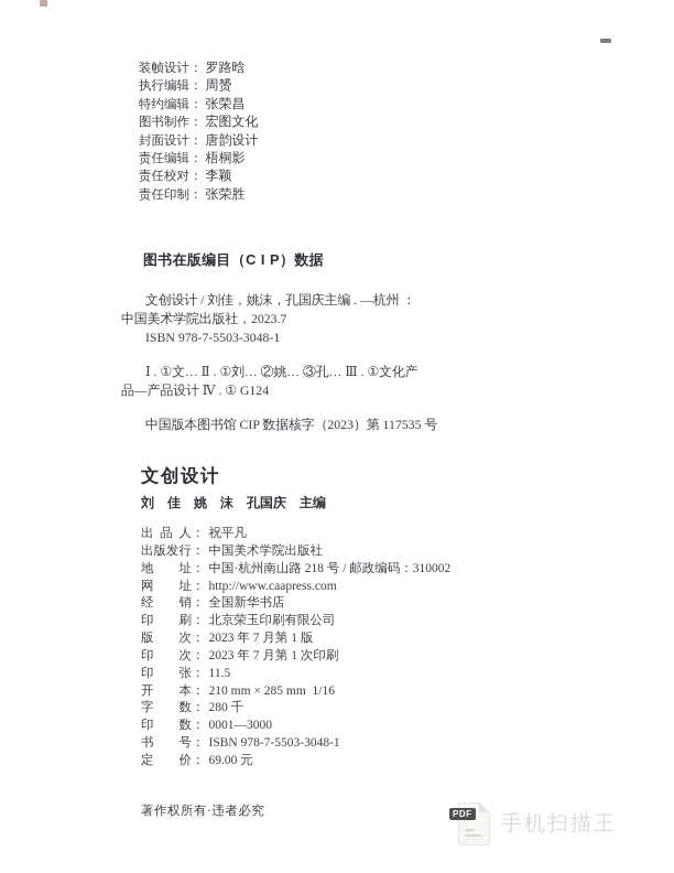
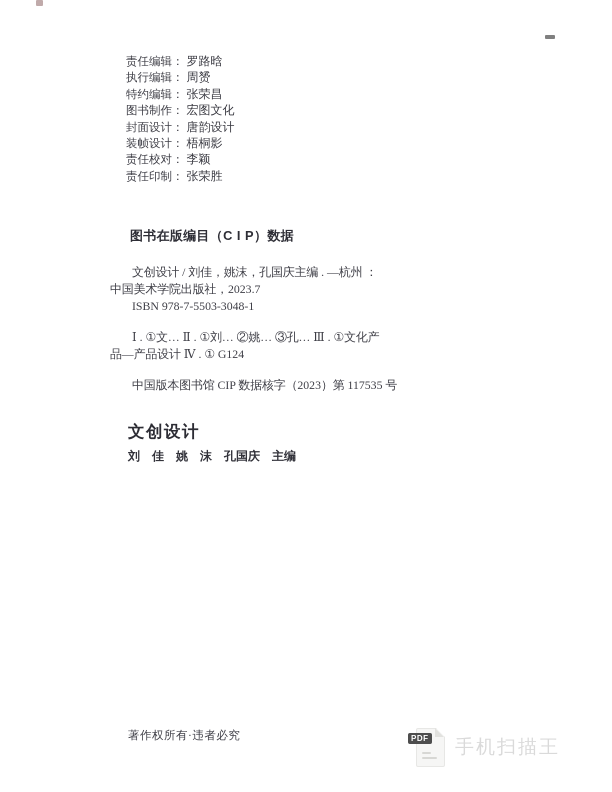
- 装帧设计： 罗路晗
+ 责任编辑： 罗路晗
  执行编辑： 周赟
  特约编辑： 张荣昌
  图书制作： 宏图文化
  封面设计： 唐韵设计
- 责任编辑： 梧桐影
+ 装帧设计： 梧桐影
  责任校对： 李颖
  责任印制： 张荣胜
  图书在版编目（C I P）数据
  文创设计 / 刘佳，姚沫，孔国庆主编 . —杭州 ：
  中国美术学院出版社，2023.7
  ISBN 978-7-5503-3048-1
  Ⅰ . ①文… Ⅱ . ①刘… ②姚… ③孔… Ⅲ . ①文化产
  品—产品设计 Ⅳ . ① G124
  中国版本图书馆 CIP 数据核字（2023）第 117535 号
  文创设计
  刘 佳 姚 沫 孔国庆 主编
- 出品人： 祝平凡
- 出版发行： 中国美术学院出版社
- 地址： 中国·杭州南山路 218 号 / 邮政编码：310002
- 网址： http://www.caapress.com
- 经销： 全国新华书店
- 印刷： 北京荣玉印刷有限公司
- 版次： 2023 年 7 月第 1 版
- 印次： 2023 年 7 月第 1 次印刷
- 印张： 11.5
- 开本： 210 mm × 285 mm 1/16
- 字数： 280 千
- 印数： 0001—3000
- 书号： ISBN 978-7-5503-3048-1
- 定价： 69.00 元
  著作权所有·违者必究
  PDF
  手机扫描王
